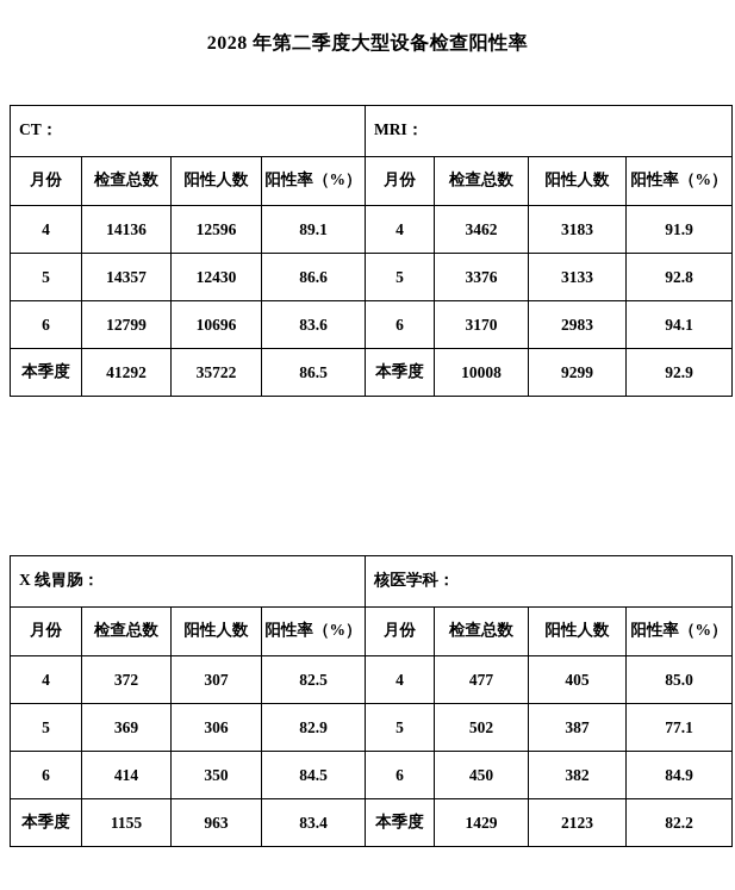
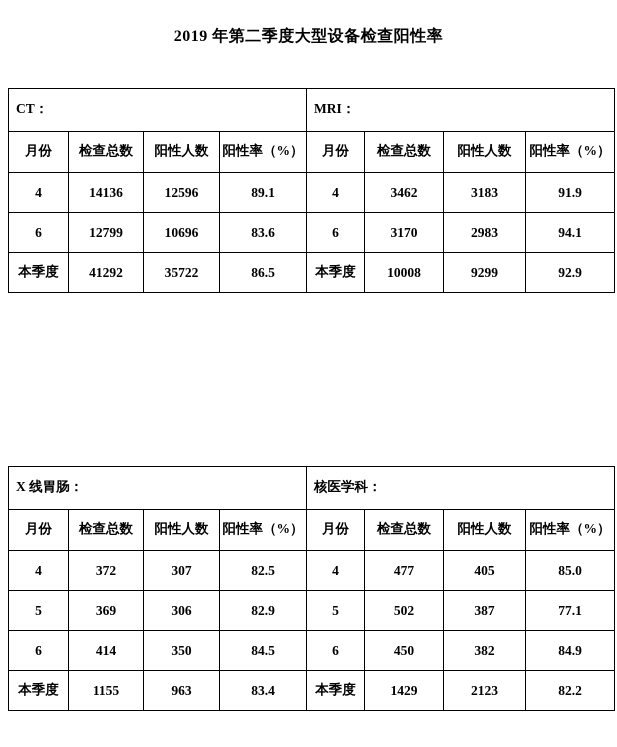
- 2028 年第二季度大型设备检查阳性率
+ 2019 年第二季度大型设备检查阳性率
  CT：	MRI：
  月份	检查总数	阳性人数	阳性率（%）	月份	检查总数	阳性人数	阳性率（%）
  4	14136	12596	89.1	4	3462	3183	91.9
- 5	14357	12430	86.6	5	3376	3133	92.8
  6	12799	10696	83.6	6	3170	2983	94.1
  本季度	41292	35722	86.5	本季度	10008	9299	92.9
  X 线胃肠：	核医学科：
  月份	检查总数	阳性人数	阳性率（%）	月份	检查总数	阳性人数	阳性率（%）
  4	372	307	82.5	4	477	405	85.0
  5	369	306	82.9	5	502	387	77.1
  6	414	350	84.5	6	450	382	84.9
  本季度	1155	963	83.4	本季度	1429	2123	82.2
